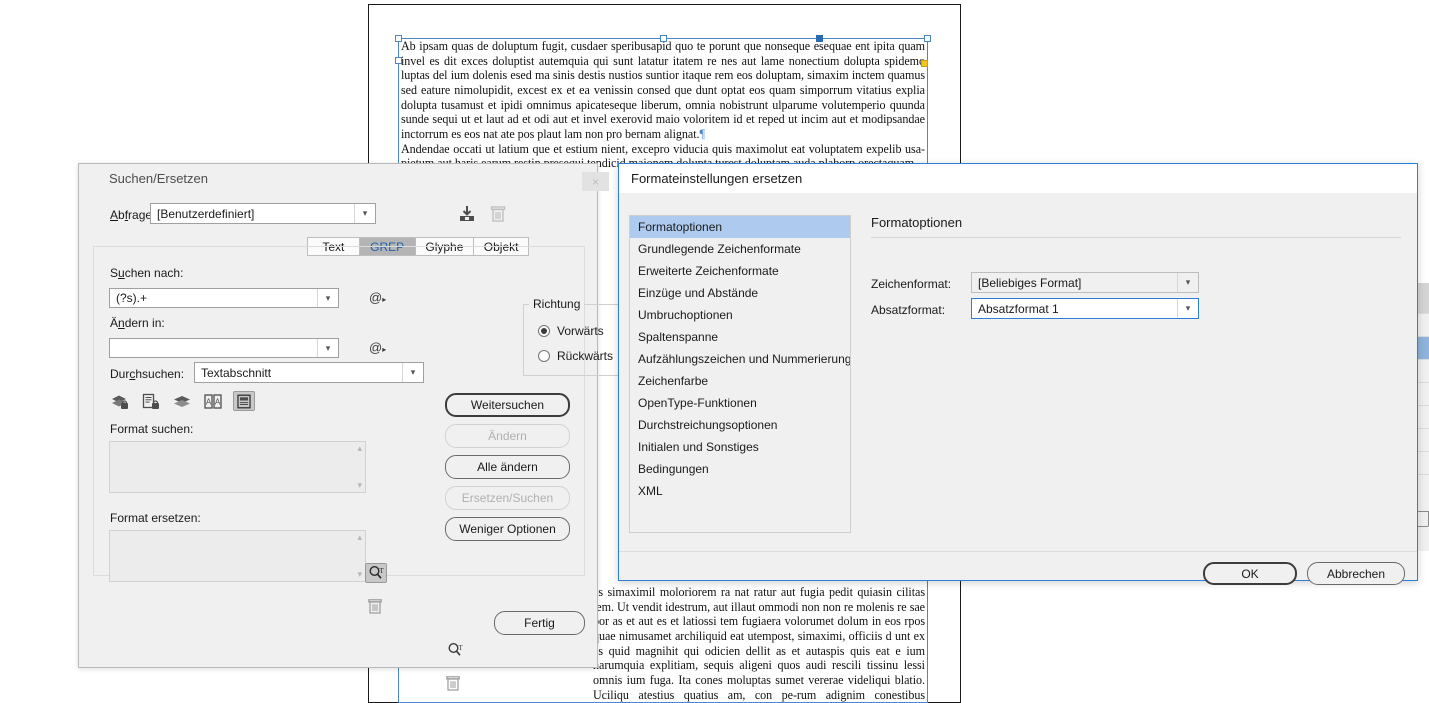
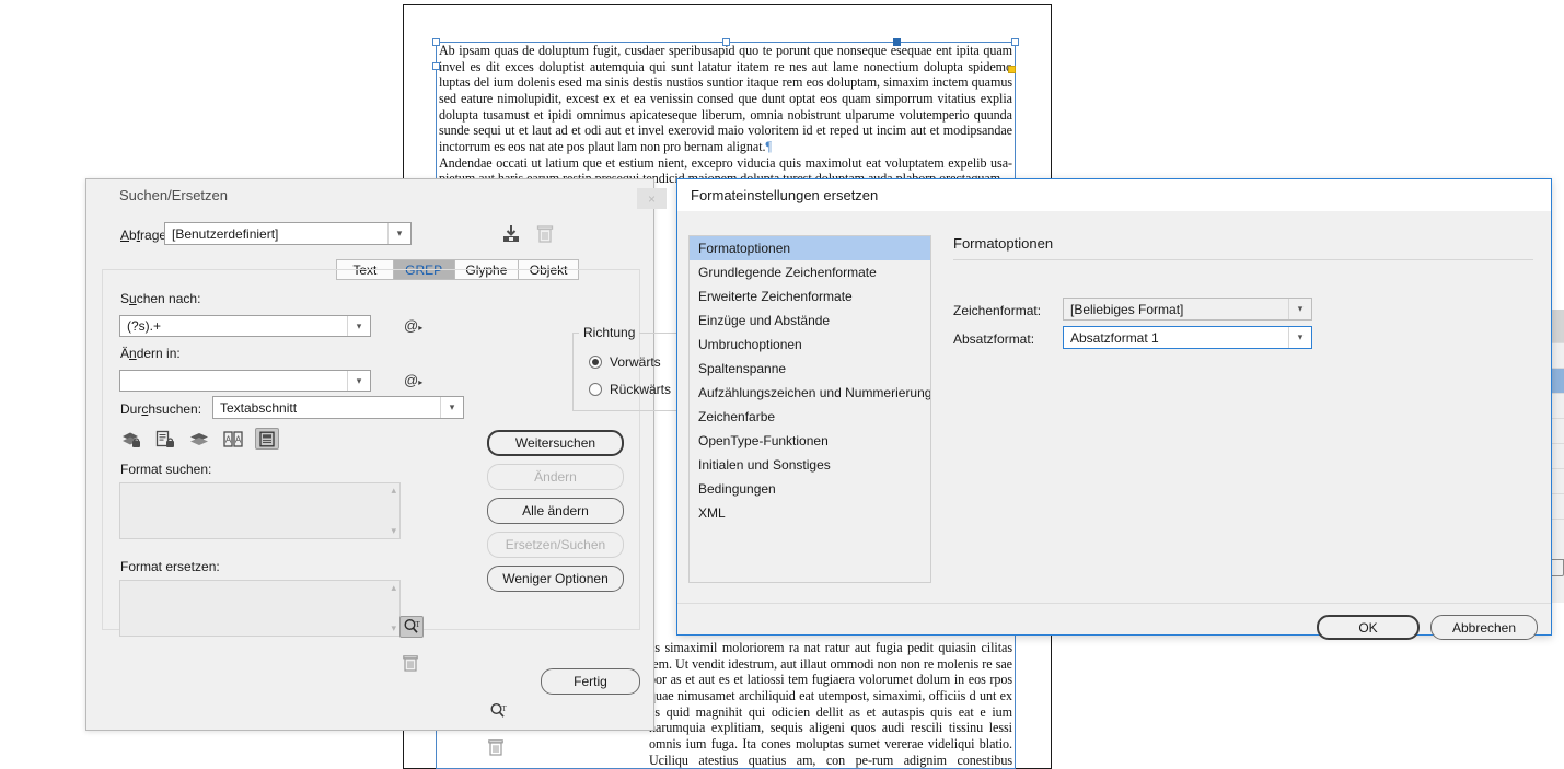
  Ab ipsam quas de doluptum fugit, cusdaer speribusapid quo te porunt que nonseque esequae ent ipita quam invel es dit exces doluptist autemquia qui sunt latatur itatem re nes aut lame nonectium dolupta spidem luptas del ium dolenis esed ma sinis destis nustios suntior itaque rem eos doluptam, simaxim inctem quamus sed eature nimolupidit, excest ex et ea venissin consed que dunt optat eos quam simporrum vitatius explia dolupta tusamust et ipidi omnimus apicateseque liberum, omnia nobistrunt ulparume volutemperio quunda sunde sequi ut et laut ad et odi aut et invel exerovid maio voloritem id et reped ut incim aut et modipsandae inctorrum es eos nat ate pos plaut lam non pro bernam alignat.¶ Andendae occati ut latium que et estium nient, excepro viducia quis maximolut eat voluptatem expelib usa-ndic
  s simaximil moloriorem ra nat ratur aut fugia pedit quiasin cilitas em. Ut vendit idestrum, aut illaut ommodi non non re molenis re sae or as et aut es et latiossi tem fugiaera volorumet dolum in eos rpos uae nimusamet archiliquid eat utempost, simaximi, officiis d unt ex s quid magnihit qui odicien dellit as et autaspis quis eat e ium arumquia explitiam, sequis aligeni quos audi rescili tissinu lessi omnis ium fuga. Ita cones moluptas sumet vererae videliqui blatio. Uciliqu atestius quatius am, con pe-rum adignim conestibus
  Suchen/Ersetzen
  ×
  Abfrage
  [Benutzerdefiniert]
  ▾
  Text
  GREP
  Glyphe
  Objekt
  Suchen nach:
  (?s).+
  ▾
  @▸
  Ändern in:
  ▾
  @▸
  Durchsuchen:
  Textabschnitt
  ▾
  A
  A
  Format suchen:
  ▴
  ▾
  T
  Format ersetzen:
  ▴
  ▾
  T
  Richtung
  Vorwärts
  Rückwärts
  Weitersuchen
  Ändern
  Alle ändern
  Ersetzen/Suchen
  Weniger Optionen
  Fertig
  Formateinstellungen ersetzen
  Formatoptionen
  Grundlegende Zeichenformate
  Erweiterte Zeichenformate
  Einzüge und Abstände
  Umbruchoptionen
  Spaltenspanne
  Aufzählungszeichen und Nummerierung
  Zeichenfarbe
  OpenType-Funktionen
- Durchstreichungsoptionen
  Initialen und Sonstiges
  Bedingungen
  XML
  Formatoptionen
  Zeichenformat:
  [Beliebiges Format]
  ▾
  Absatzformat:
  Absatzformat 1
  ▾
  OK
  Abbrechen
